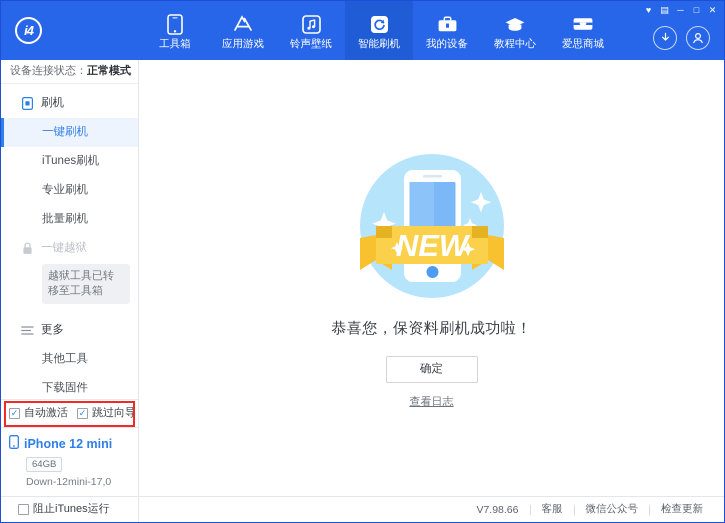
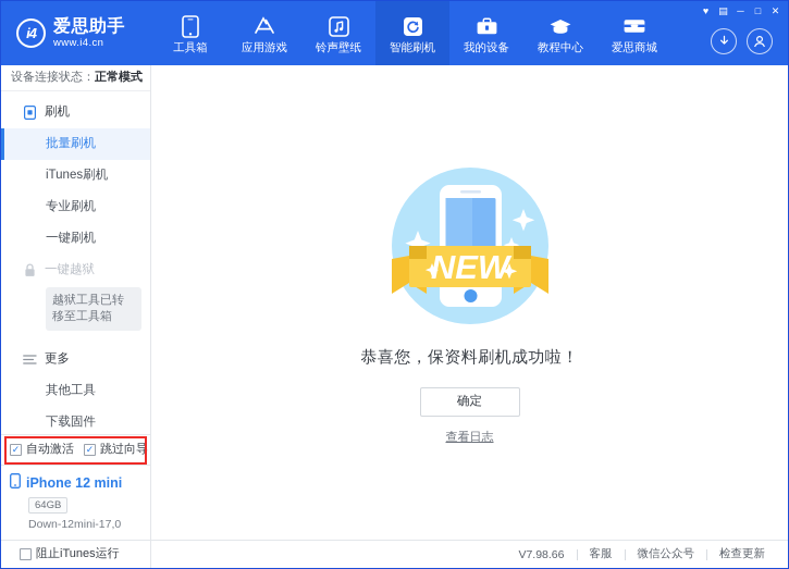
  i4
+ 爱思助手
+ www.i4.cn
  工具箱
  应用游戏
  铃声壁纸
  智能刷机
  我的设备
  教程中心
  爱思商城
  ♥
  ▤
  ─
  □
  ✕
  设备连接状态：
  正常模式
  刷机
- 一键刷机
+ 批量刷机
  iTunes刷机
  专业刷机
- 批量刷机
+ 一键刷机
  一键越狱
  越狱工具已转移至工具箱
  更多
  其他工具
  下载固件
  ✓
  自动激活
  ✓
  跳过向导
  iPhone 12 mini
  64GB
  Down-12mini-17,0
  NEW
  恭喜您，保资料刷机成功啦！
  确定
  查看日志
  阻止iTunes运行
  V7.98.66
  客服
  微信公众号
  检查更新
